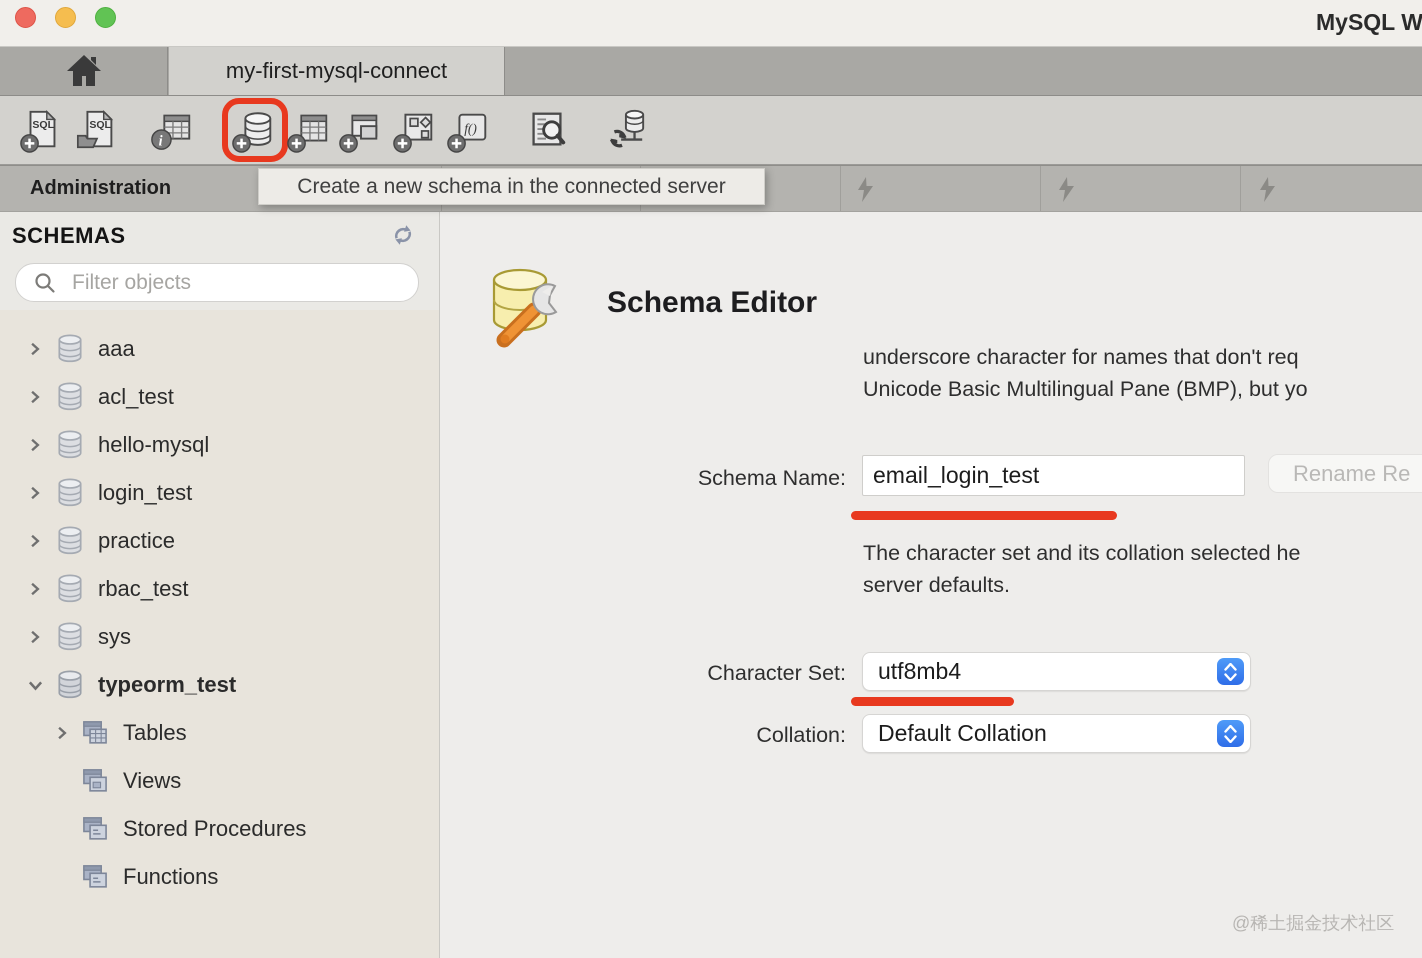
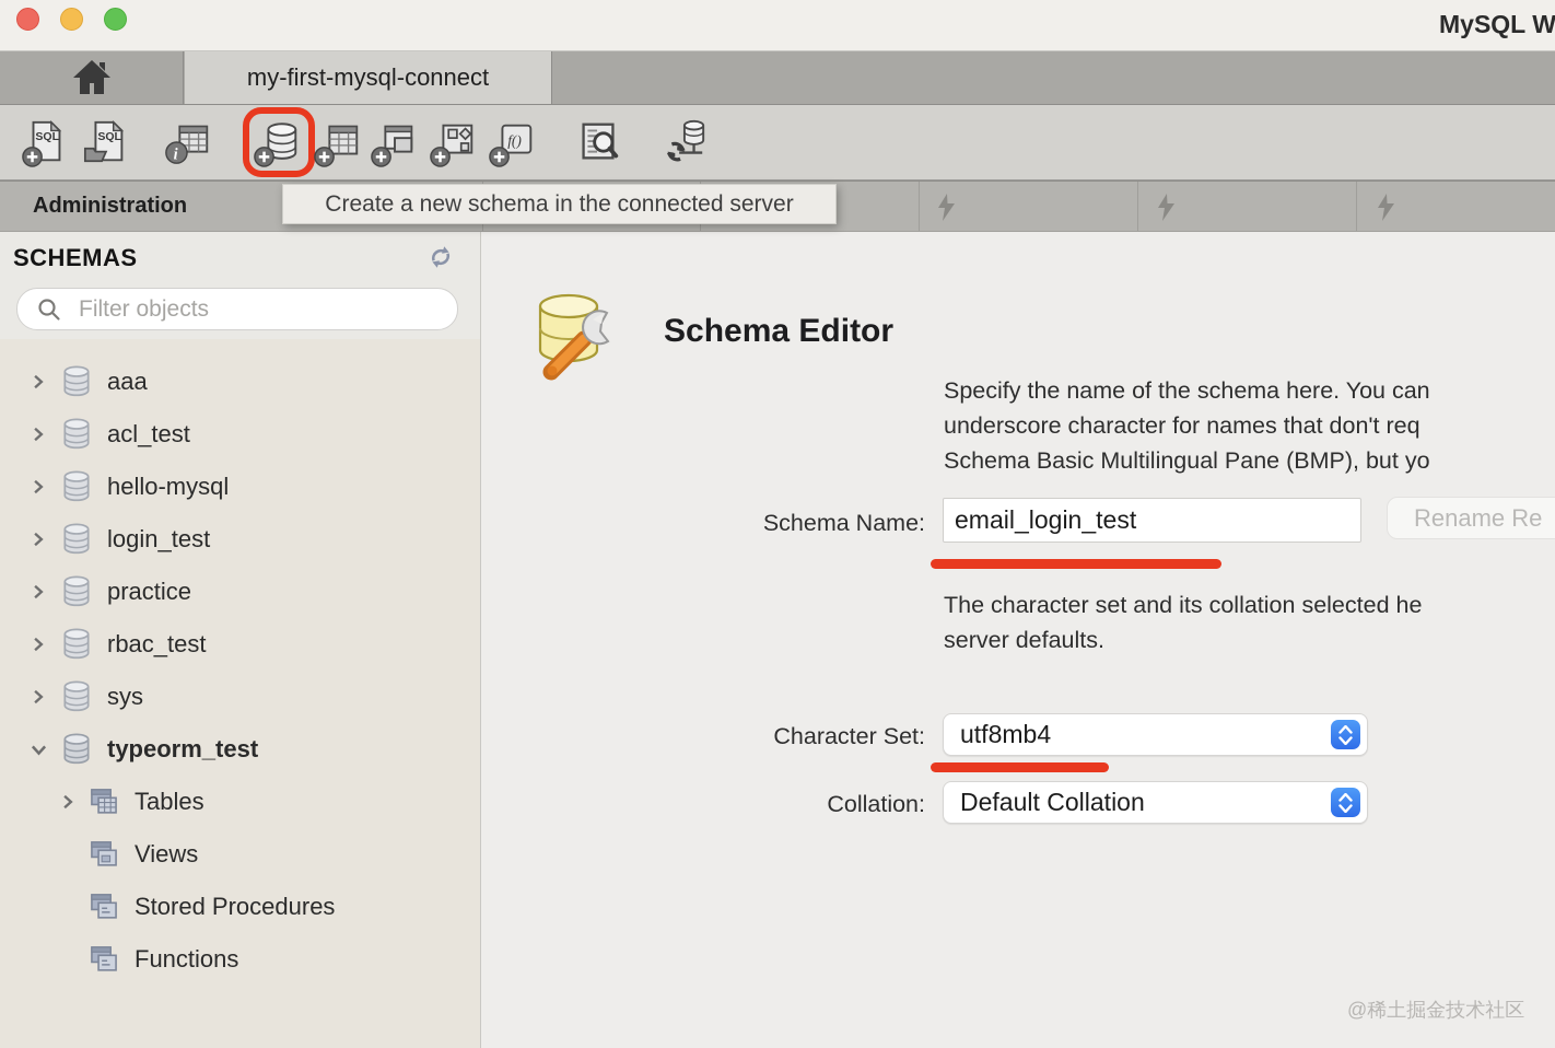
  MySQL W
  my-first-mysql-connect
  SQL
  SQL
  i
  f()
  Administration
  Create a new schema in the connected server
  SCHEMAS
  Filter objects
  aaa
  acl_test
  hello-mysql
  login_test
  practice
  rbac_test
  sys
  typeorm_test
  Tables
  Views
  Stored Procedures
  Functions
  Schema Editor
+ Specify the name of the schema here. You can
  underscore character for names that don't req
- Unicode Basic Multilingual Pane (BMP), but yo
+ Schema Basic Multilingual Pane (BMP), but yo
  Schema Name:
  email_login_test
  Rename Re
  The character set and its collation selected he
  server defaults.
  Character Set:
  utf8mb4
  Collation:
  Default Collation
  @稀土掘金技术社区
